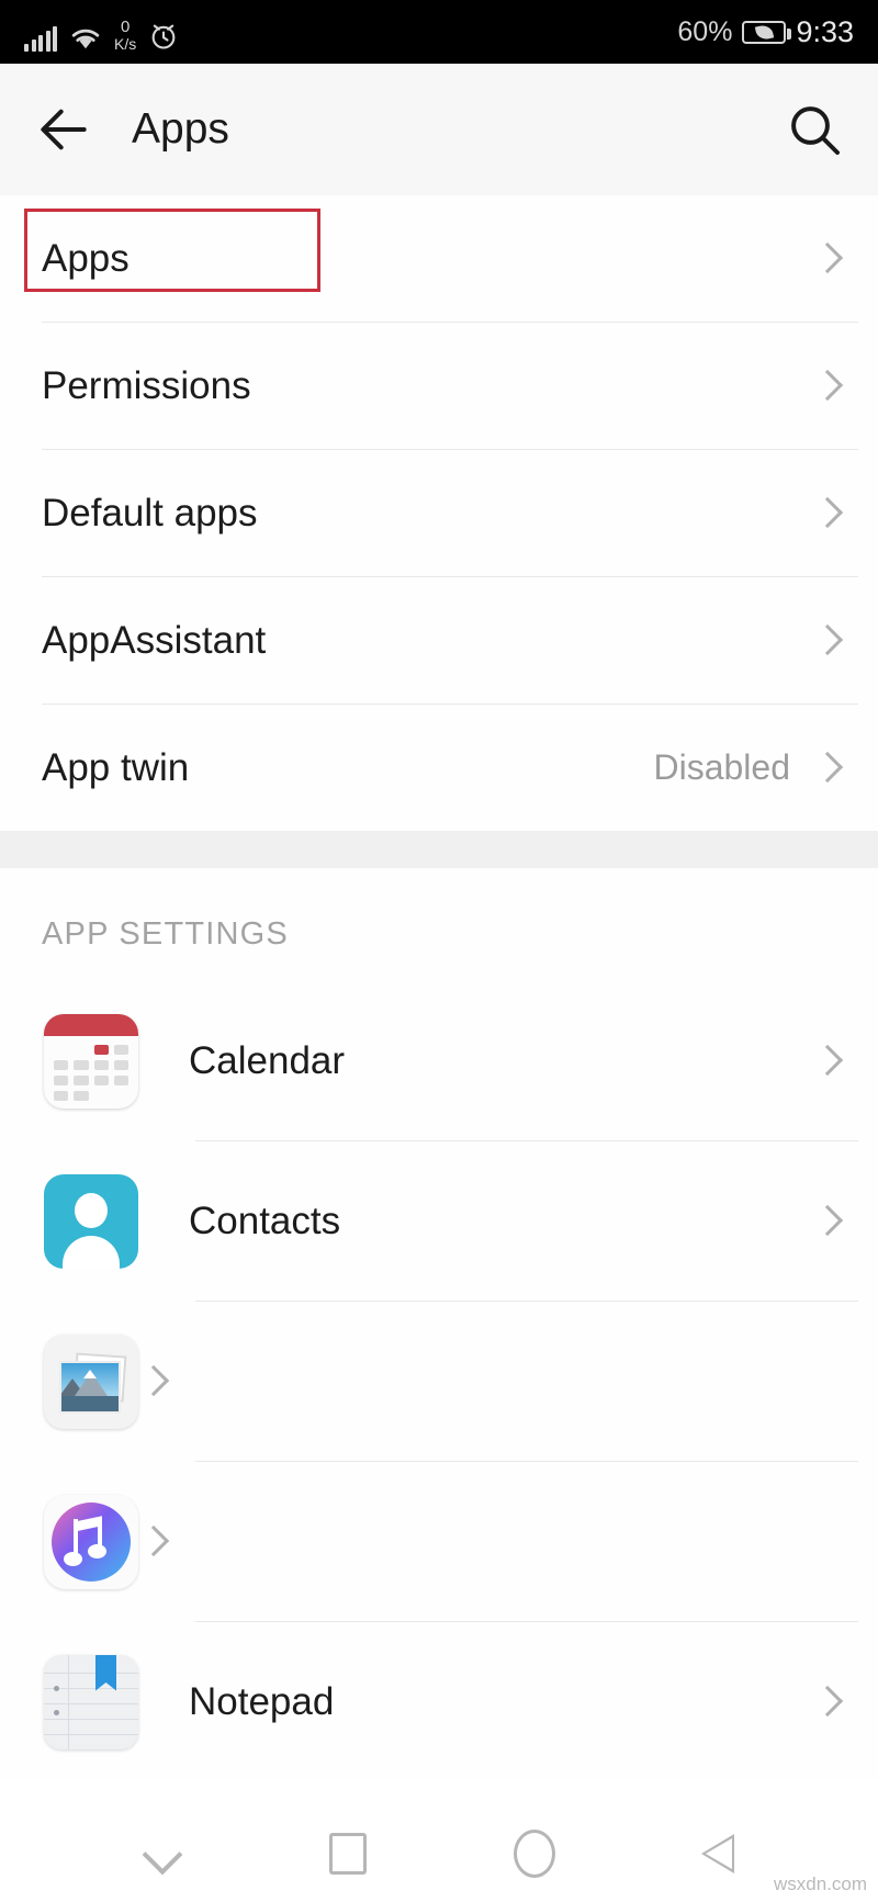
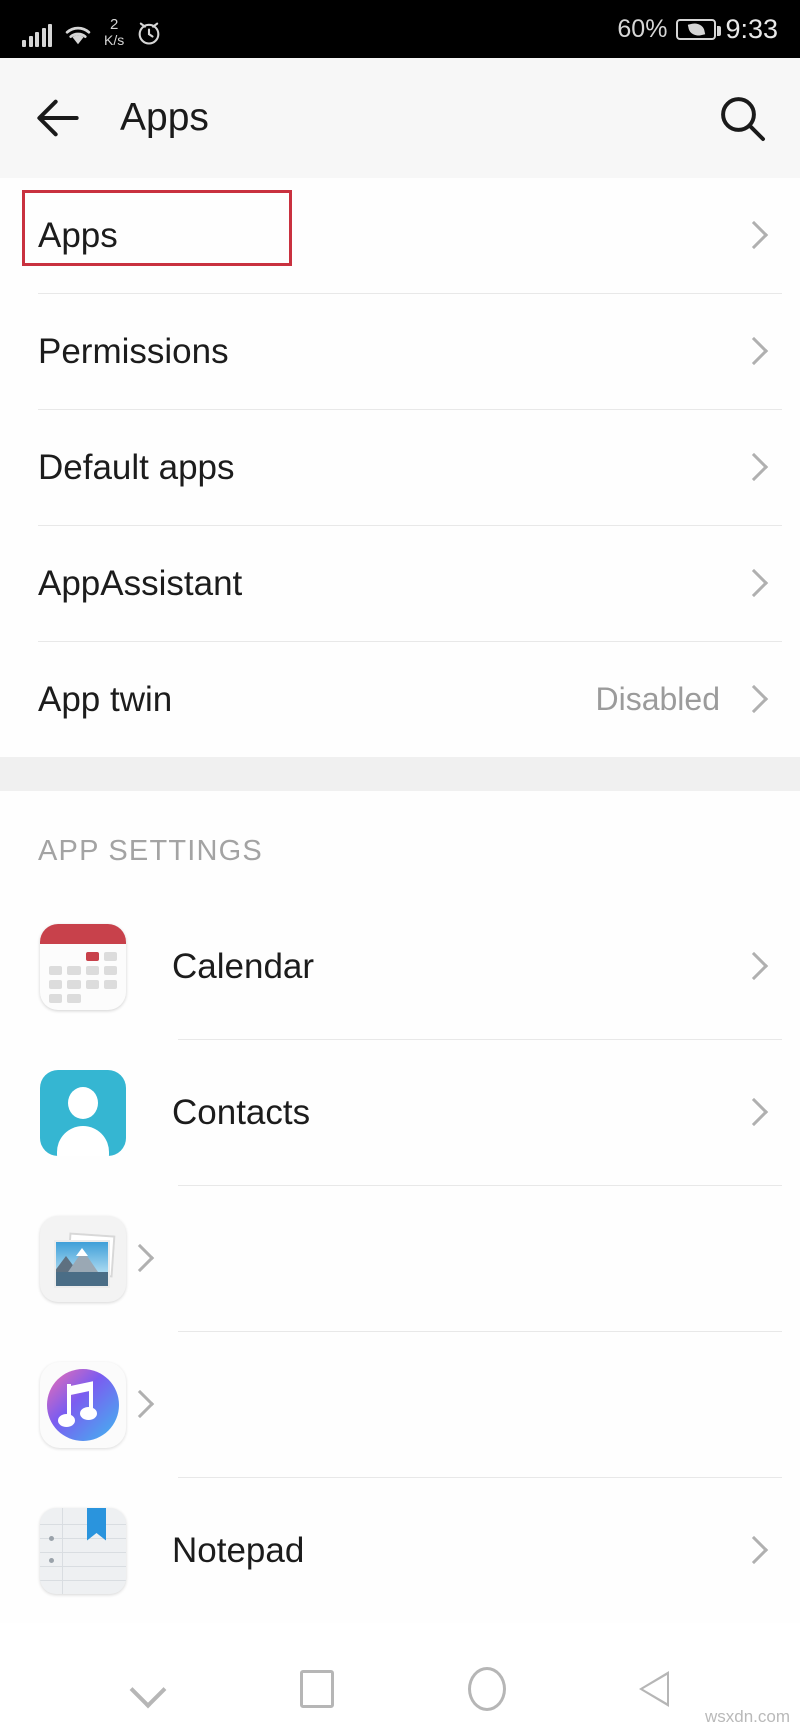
- 0
+ 2
  K/s
  60%
  9:33
  Apps
  Apps
  Permissions
  Default apps
  AppAssistant
  App twin
  Disabled
  APP SETTINGS
  Calendar
  Contacts
  Notepad
  wsxdn.com
